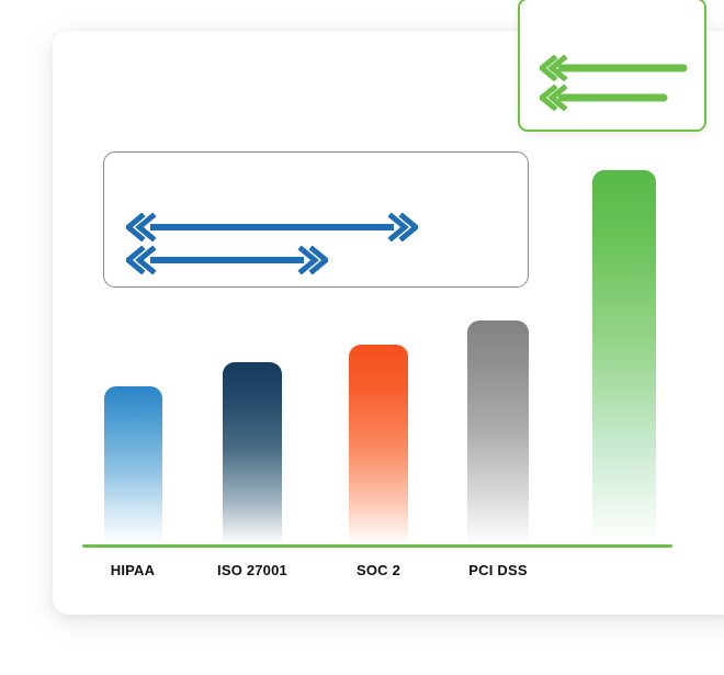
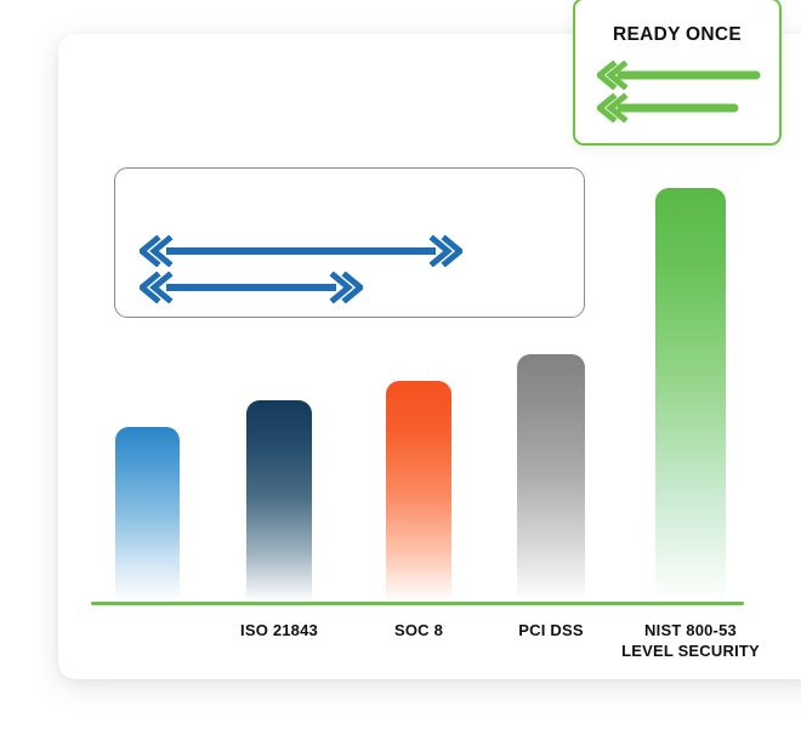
- HIPAA
- ISO 27001
+ ISO 21843
- SOC 2
+ SOC 8
  PCI DSS
+ NIST 800-53
+ LEVEL SECURITY
+ READY ONCE
